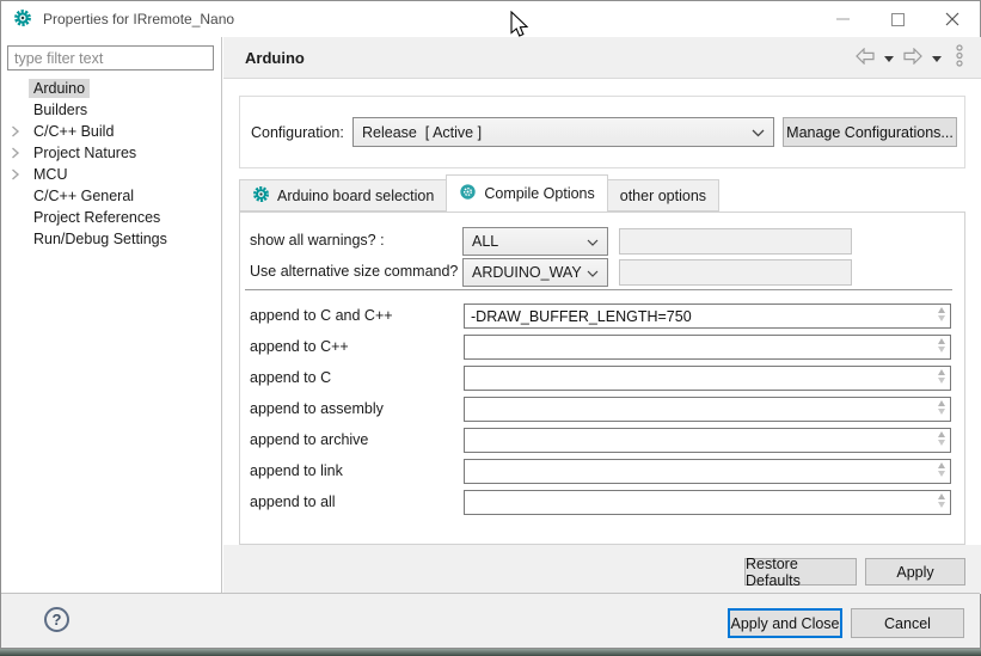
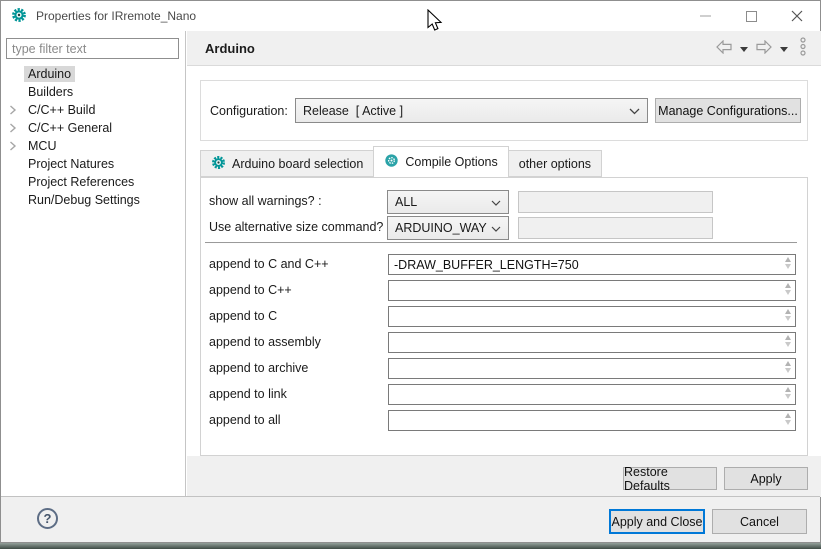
  Properties for IRremote_Nano
  type filter text
  Arduino
  Builders
  C/C++ Build
- Project Natures
+ C/C++ General
  MCU
- C/C++ General
+ Project Natures
  Project References
  Run/Debug Settings
  Arduino
  Configuration:
  Release [ Active ]
  Manage Configurations...
  Arduino board selection
  Compile Options
  other options
  show all warnings? :
  ALL
  Use alternative size command?
  ARDUINO_WAY
  append to C and C++
  -DRAW_BUFFER_LENGTH=750
  append to C++
  append to C
  append to assembly
  append to archive
  append to link
  append to all
  Restore Defaults
  Apply
  ?
  Apply and Close
  Cancel
